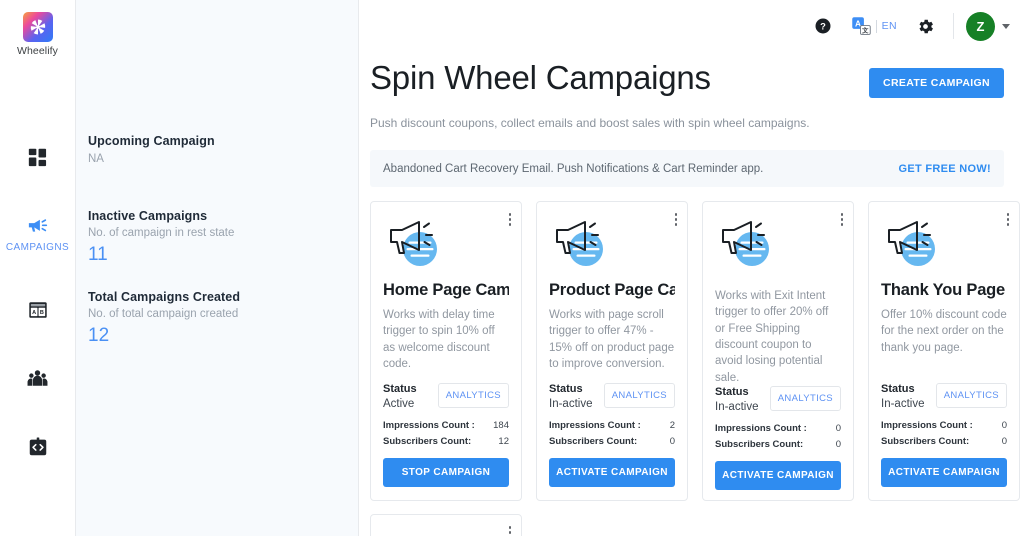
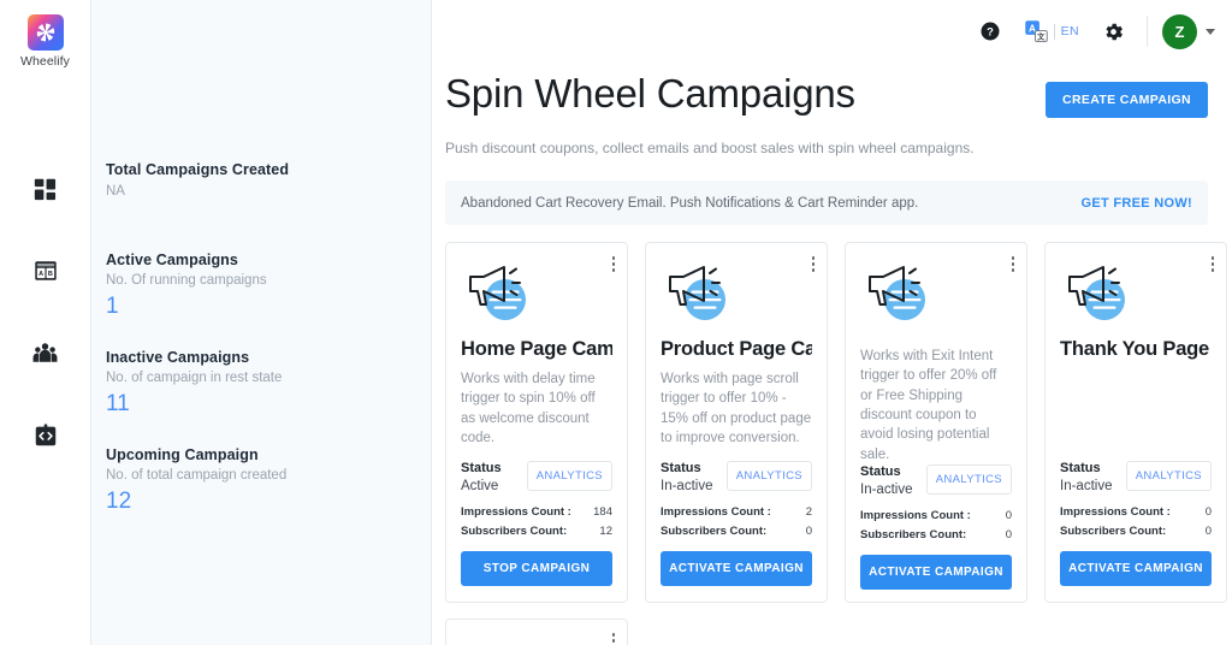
  Wheelify
- CAMPAIGNS
- Upcoming Campaign
+ Total Campaigns Created
  NA
+ Active Campaigns
+ No. Of running campaigns
+ 1
  Inactive Campaigns
  No. of campaign in rest state
  11
- Total Campaigns Created
+ Upcoming Campaign
  No. of total campaign created
  12
  ?
  A
  EN
  Z
  Spin Wheel Campaigns
  CREATE CAMPAIGN
  Push discount coupons, collect emails and boost sales with spin wheel campaigns.
  Abandoned Cart Recovery Email. Push Notifications & Cart Reminder app.
  GET FREE NOW!
  Home Page Cam
  Works with delay time trigger to spin 10% off as welcome discount code.
  Status
  Active
  ANALYTICS
  Impressions Count :
  184
  Subscribers Count:
  12
  STOP CAMPAIGN
  Product Page Ca
- Works with page scroll trigger to offer 47% - 15% off on product page to improve conversion.
+ Works with page scroll trigger to offer 10% - 15% off on product page to improve conversion.
  Status
  In-active
  ANALYTICS
  Impressions Count :
  2
  Subscribers Count:
  0
  ACTIVATE CAMPAIGN
  Works with Exit Intent trigger to offer 20% off or Free Shipping discount coupon to avoid losing potential sale.
  Status
  In-active
  ANALYTICS
  Impressions Count :
  0
  Subscribers Count:
  0
  ACTIVATE CAMPAIGN
  Thank You Page
- Offer 10% discount code for the next order on the thank you page.
  Status
  In-active
  ANALYTICS
  Impressions Count :
  0
  Subscribers Count:
  0
  ACTIVATE CAMPAIGN
